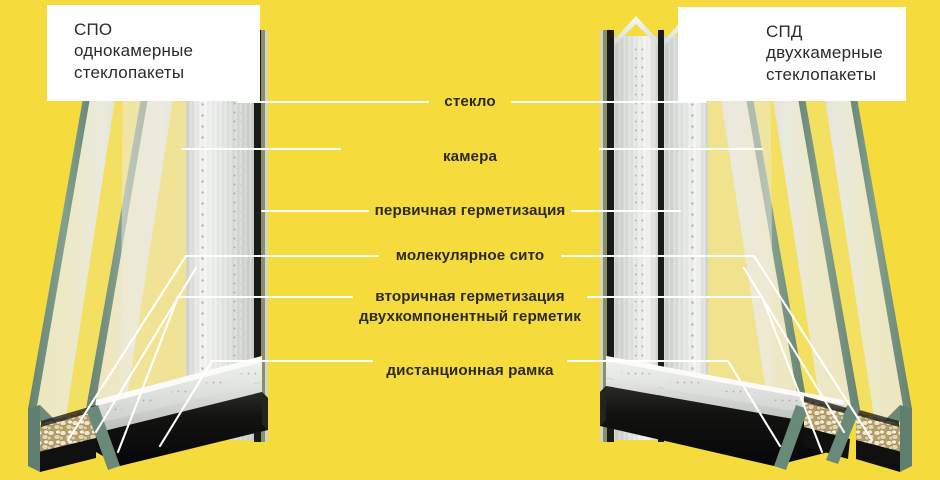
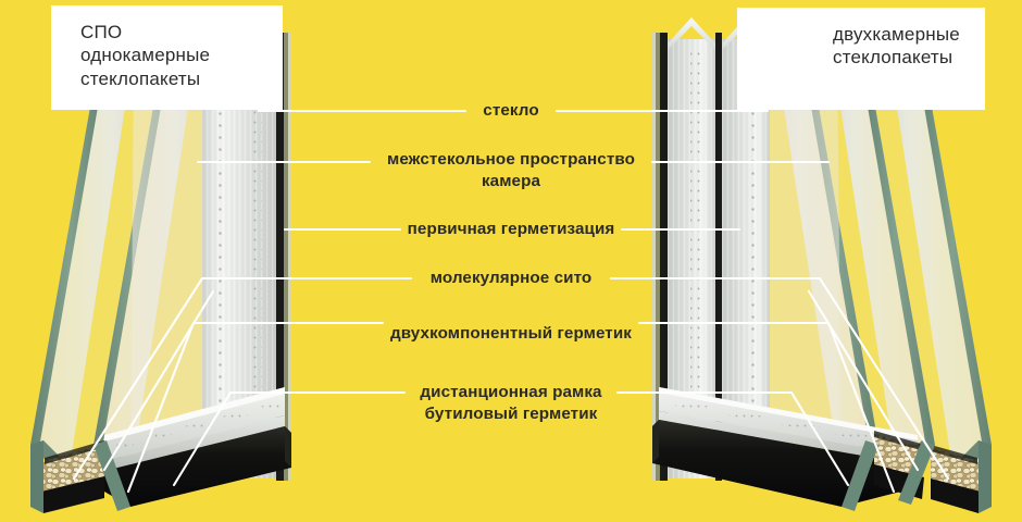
  СПО
  однокамерные
  стеклопакеты
- СПД
  двухкамерные
  стеклопакеты
  стекло
+ межстекольное пространство
  камера
  первичная герметизация
  молекулярное сито
- вторичная герметизация
  двухкомпонентный герметик
  дистанционная рамка
+ бутиловый герметик
